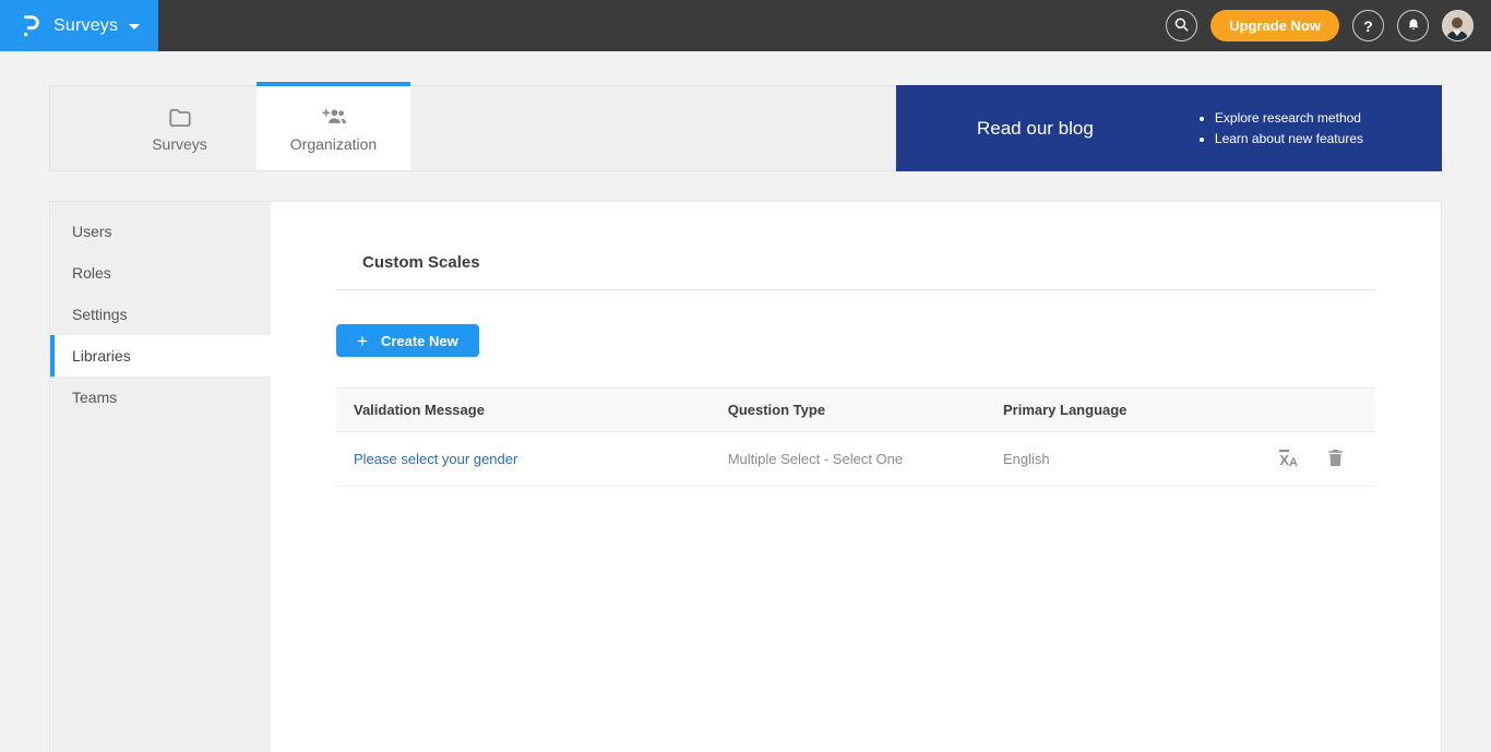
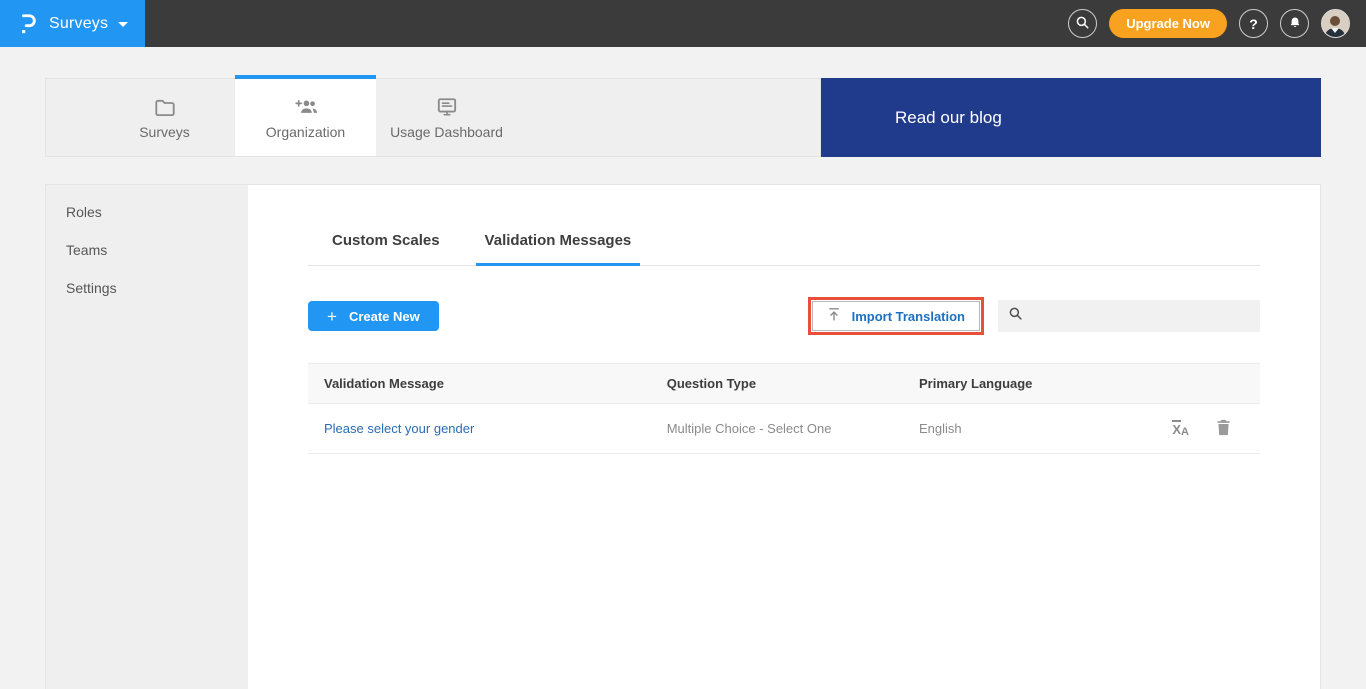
  Surveys
  Upgrade Now
  ?
  Surveys
  Organization
+ Usage Dashboard
  Read our blog
- Explore research method
- Learn about new features
- Users
  Roles
- Settings
+ Teams
- Libraries
- Teams
+ Settings
  Custom Scales
+ Validation Messages
  +
  Create New
+ Import Translation
  Validation Message	Question Type	Primary Language
- Please select your gender	Multiple Select - Select One	English	XA
+ Please select your gender	Multiple Choice - Select One	English	XA
